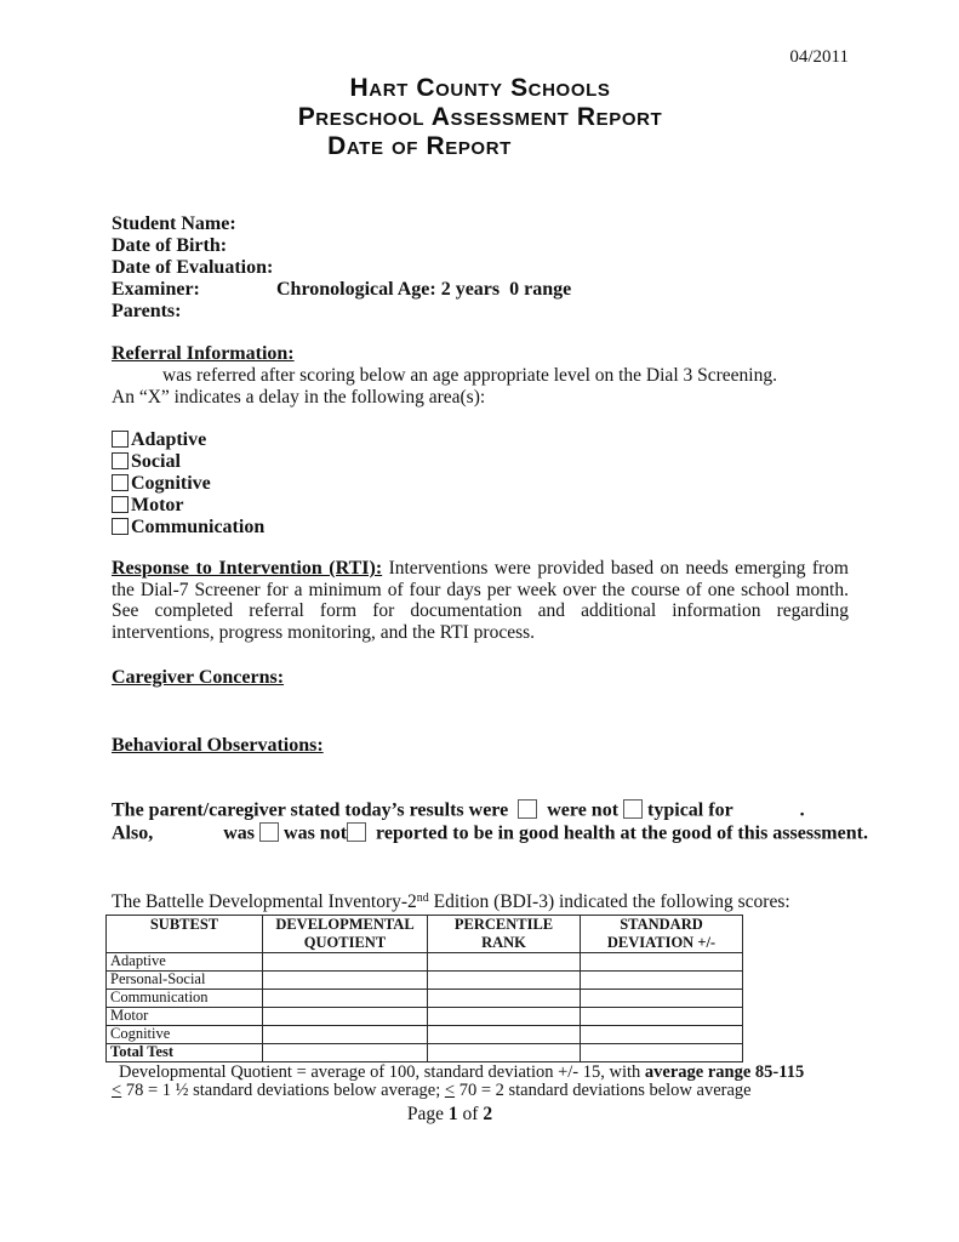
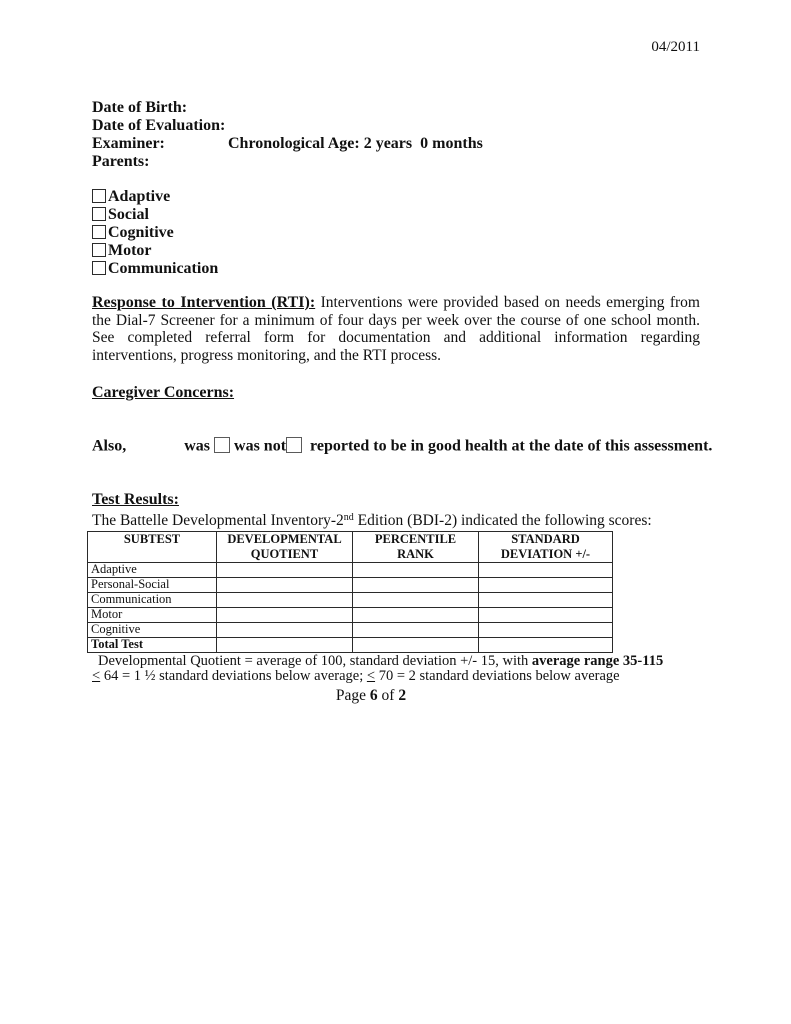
  04/2011
- Hart County Schools
- Preschool Assessment Report
- Date of Report
- Student Name:
  Date of Birth:
  Date of Evaluation:
- Examiner: Chronological Age: 2 years 0 range
+ Examiner: Chronological Age: 2 years 0 months
  Parents:
- Referral Information:
- was referred after scoring below an age appropriate level on the Dial 3 Screening.
- An “X” indicates a delay in the following area(s):
  Adaptive
  Social
  Cognitive
  Motor
  Communication
  Response to Intervention (RTI): Interventions were provided based on needs emerging from the Dial-7 Screener for a minimum of four days per week over the course of one school month. See completed referral form for documentation and additional information regarding interventions, progress monitoring, and the RTI process.
  Caregiver Concerns:
- Behavioral Observations:
- The parent/caregiver stated today’s results were were not typical for .
- Also, was was not reported to be in good health at the good of this assessment.
+ Also, was was not reported to be in good health at the date of this assessment.
+ Test Results:
- The Battelle Developmental Inventory-2nd Edition (BDI-3) indicated the following scores:
+ The Battelle Developmental Inventory-2nd Edition (BDI-2) indicated the following scores:
  SUBTEST	DEVELOPMENTAL QUOTIENT	PERCENTILE RANK	STANDARD DEVIATION +/-
  Adaptive
  Personal-Social
  Communication
  Motor
  Cognitive
  Total Test
- Developmental Quotient = average of 100, standard deviation +/- 15, with average range 85-115
+ Developmental Quotient = average of 100, standard deviation +/- 15, with average range 35-115
- < 78 = 1 ½ standard deviations below average; < 70 = 2 standard deviations below average
+ < 64 = 1 ½ standard deviations below average; < 70 = 2 standard deviations below average
- Page 1 of 2
+ Page 6 of 2
